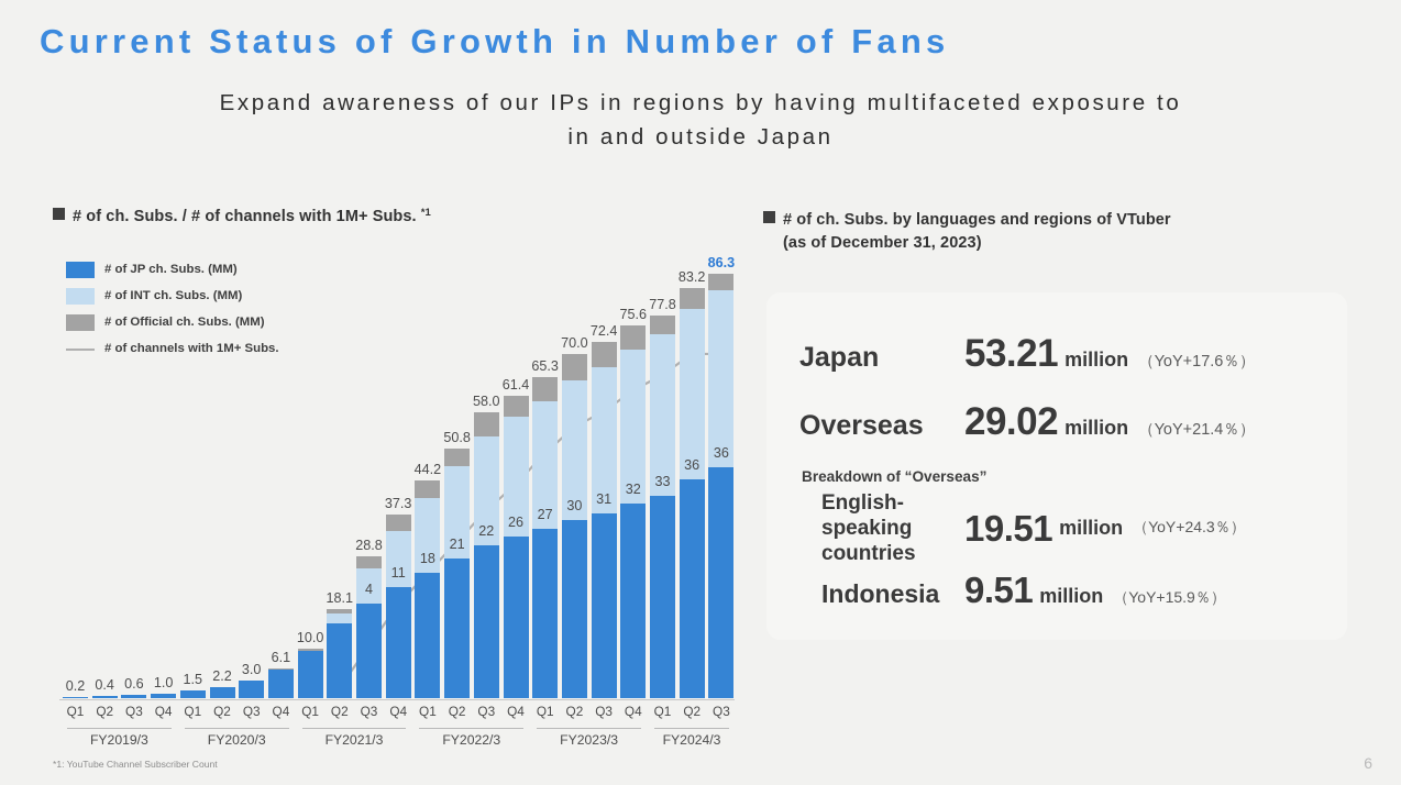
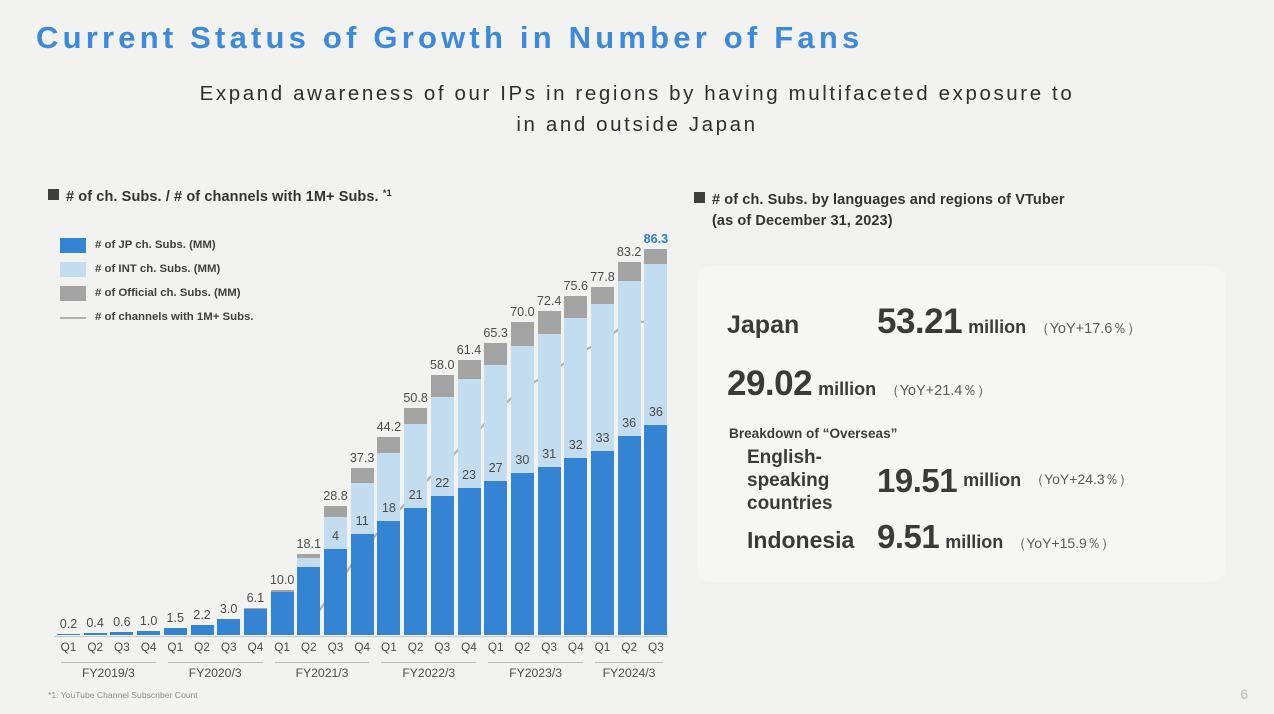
  Current Status of Growth in Number of Fans
  Expand awareness of our IPs in regions by having multifaceted exposure to
  in and outside Japan
  # of ch. Subs. / # of channels with 1M+ Subs. *1
  # of JP ch. Subs. (MM)
  # of INT ch. Subs. (MM)
  # of Official ch. Subs. (MM)
  # of channels with 1M+ Subs.
  0.2
  0.4
  0.6
  1.0
  1.5
  2.2
  3.0
  6.1
  10.0
  18.1
  4
  28.8
  11
  37.3
  18
  44.2
  21
  50.8
  22
  58.0
- 26
+ 23
  61.4
  27
  65.3
  30
  70.0
  31
  72.4
  32
  75.6
  33
  77.8
  36
  83.2
  36
  86.3
  Q1
  Q2
  Q3
  Q4
  Q1
  Q2
  Q3
  Q4
  Q1
  Q2
  Q3
  Q4
  Q1
  Q2
  Q3
  Q4
  Q1
  Q2
  Q3
  Q4
  Q1
  Q2
  Q3
  FY2019/3
  FY2020/3
  FY2021/3
  FY2022/3
  FY2023/3
  FY2024/3
  *1: YouTube Channel Subscriber Count
  6
  # of ch. Subs. by languages and regions of VTuber
  (as of December 31, 2023)
  Japan
  53.21
  million
  （YoY+17.6％）
- Overseas
  29.02
  million
  （YoY+21.4％）
  Breakdown of “Overseas”
  English-speaking countries
  19.51
  million
  （YoY+24.3％）
  Indonesia
  9.51
  million
  （YoY+15.9％）
